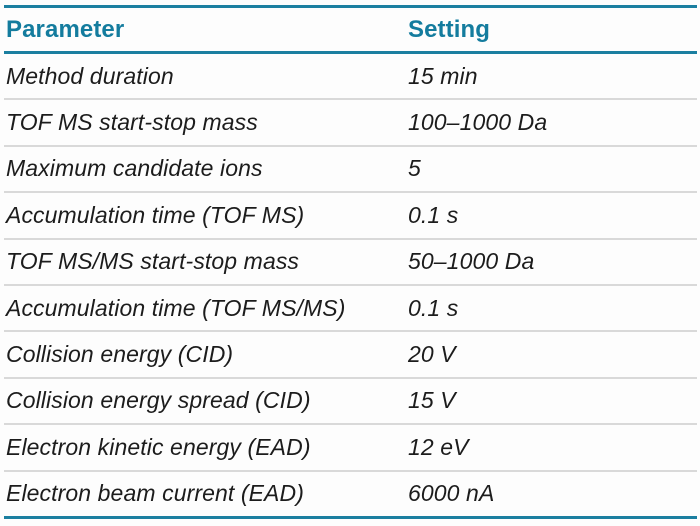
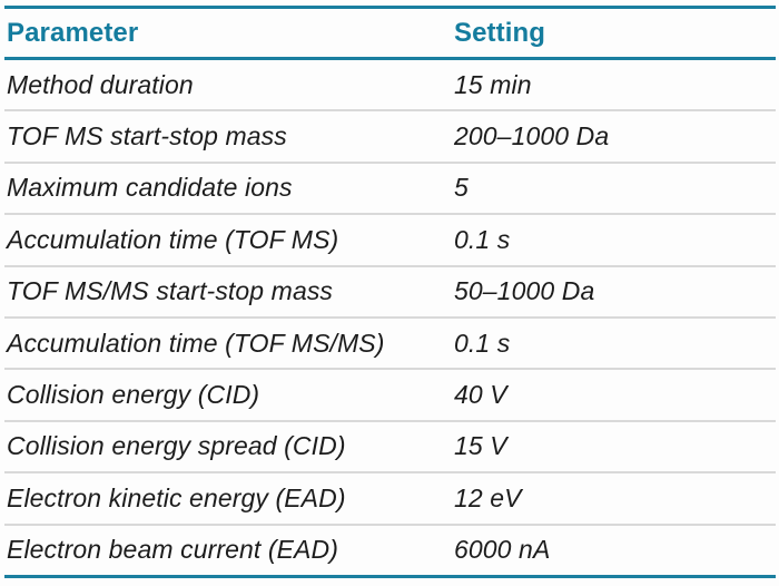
  Parameter
  Setting
  Method duration
  15 min
  TOF MS start-stop mass
- 100–1000 Da
+ 200–1000 Da
  Maximum candidate ions
  5
  Accumulation time (TOF MS)
  0.1 s
  TOF MS/MS start-stop mass
  50–1000 Da
  Accumulation time (TOF MS/MS)
  0.1 s
  Collision energy (CID)
- 20 V
+ 40 V
  Collision energy spread (CID)
  15 V
  Electron kinetic energy (EAD)
  12 eV
  Electron beam current (EAD)
  6000 nA
